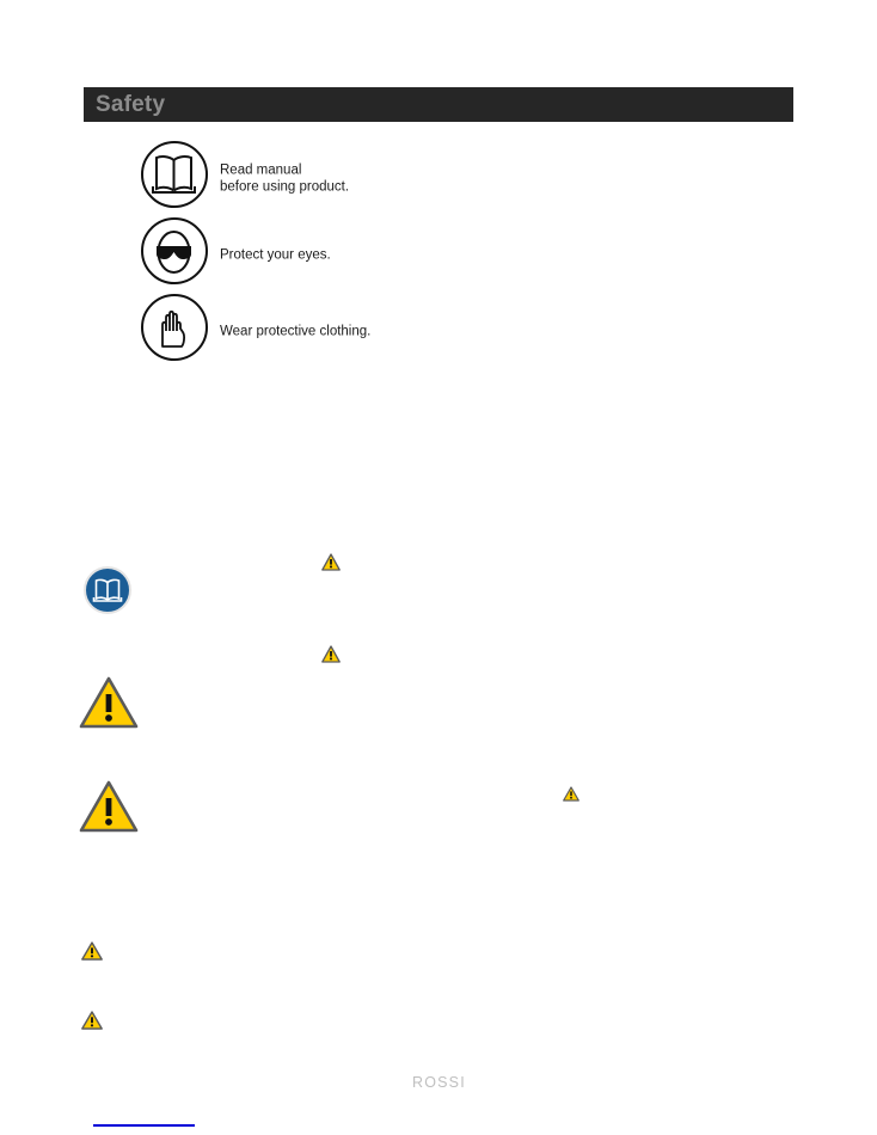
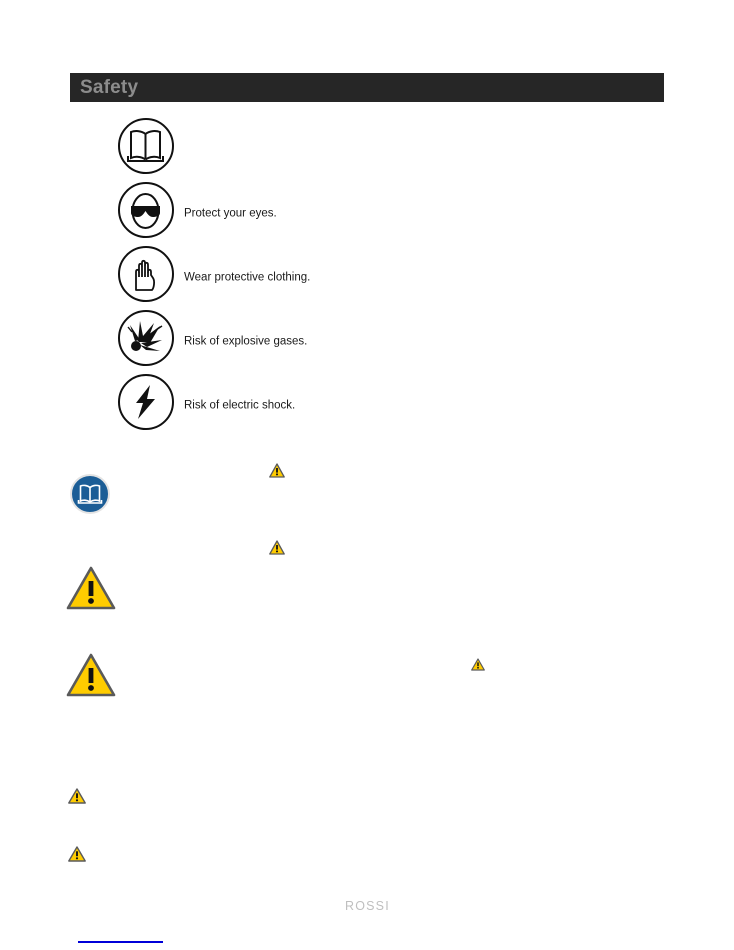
  Safety
- Read manual
- before using product.
  Protect your eyes.
  Wear protective clothing.
+ Risk of explosive gases.
+ Risk of electric shock.
  ROSSI
